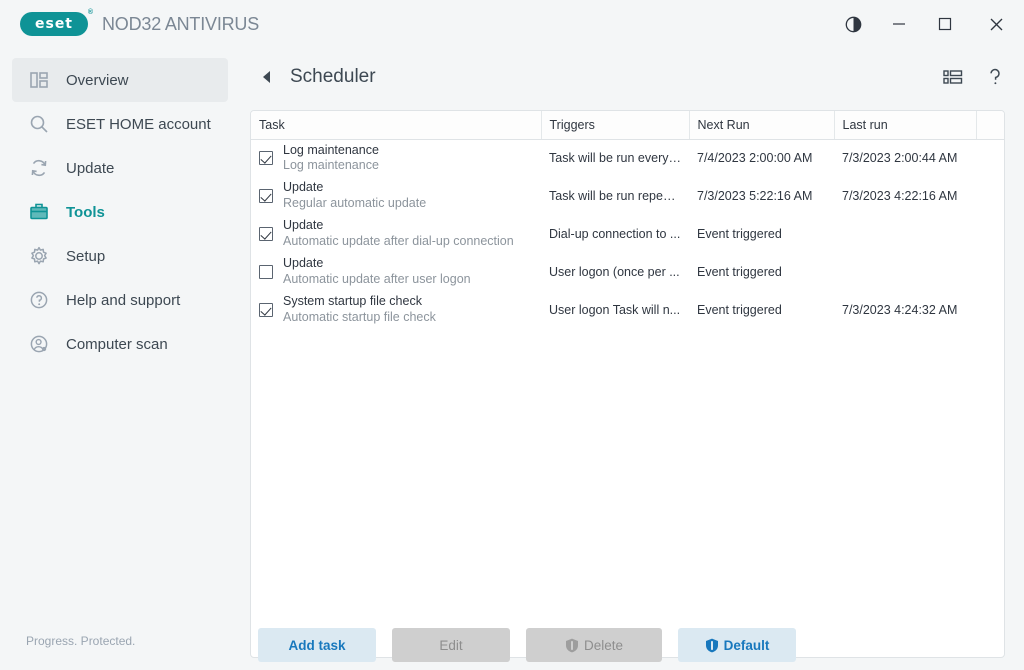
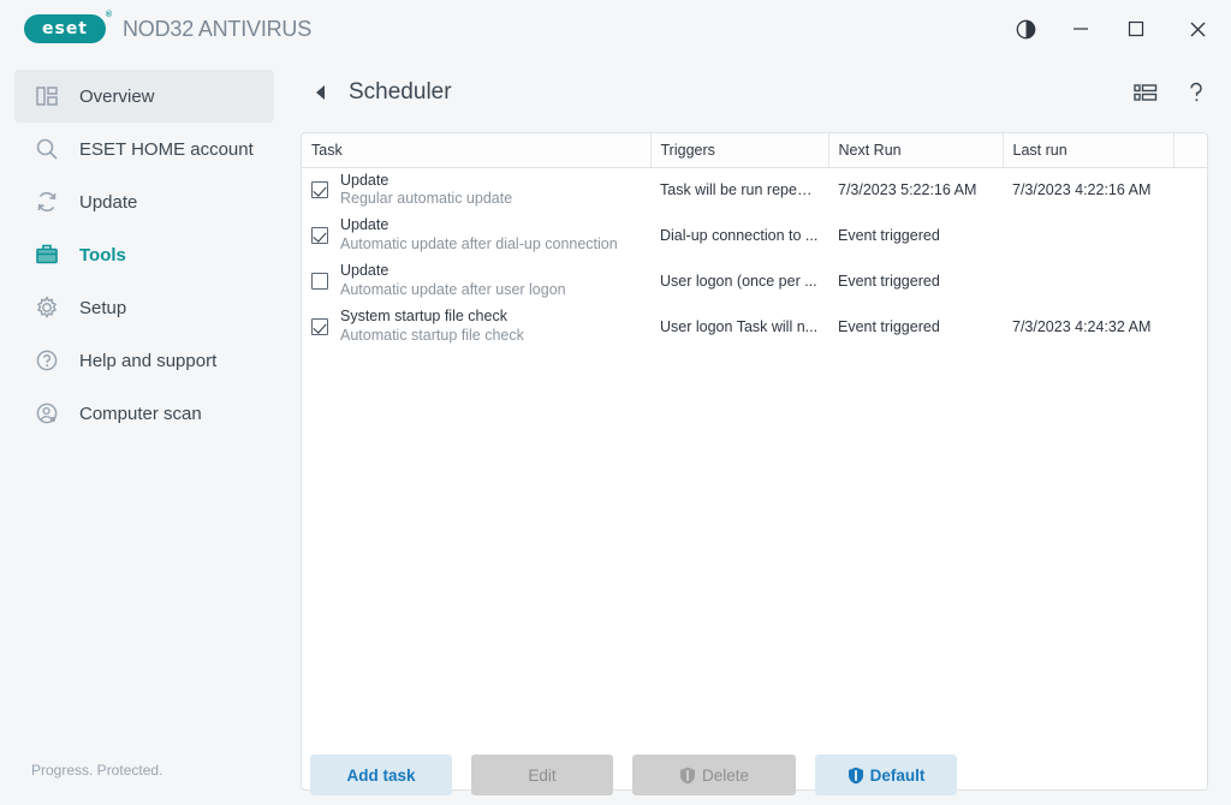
  eset
  NOD32 ANTIVIRUS
  Overview
  ESET HOME account
  Update
  Tools
  Setup
  Help and support
  Computer scan
  Progress. Protected.
  Scheduler
  Task	Triggers	Next Run	Last run
- Log maintenance Log maintenance	Task will be run every ...	7/4/2023 2:00:00 AM	7/3/2023 2:00:44 AM
  Update Regular automatic update	Task will be run repeat...	7/3/2023 5:22:16 AM	7/3/2023 4:22:16 AM
  Update Automatic update after dial-up connection	Dial-up connection to ...	Event triggered
  Update Automatic update after user logon	User logon (once per ...	Event triggered
  System startup file check Automatic startup file check	User logon Task will n...	Event triggered	7/3/2023 4:24:32 AM
  Add task
  Edit
  Delete
  Default
